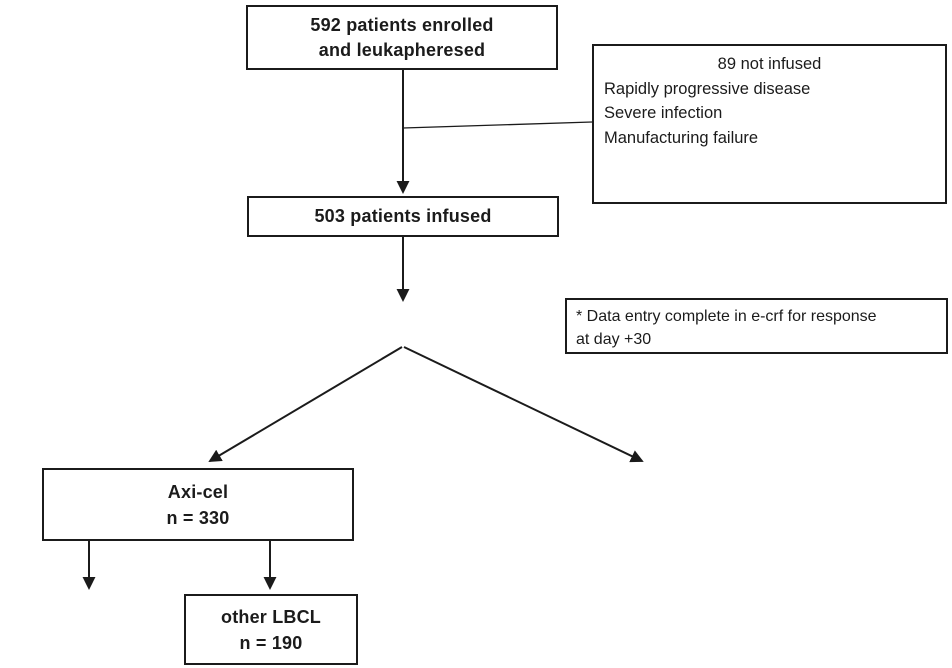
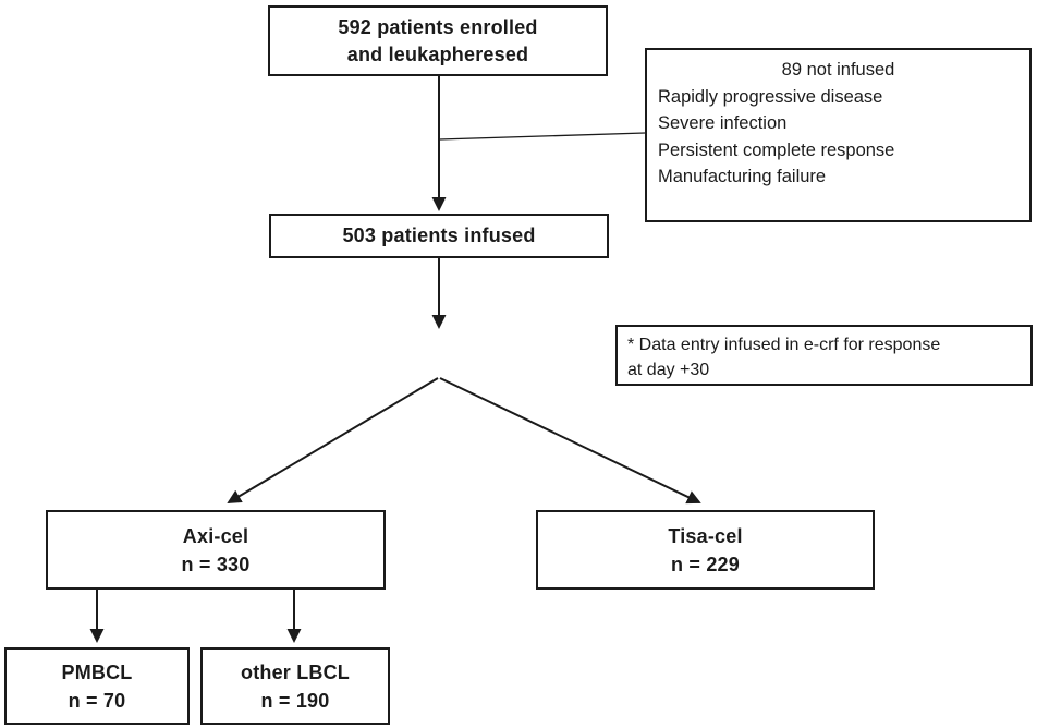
  592 patients enrolled
  and leukapheresed
  89 not infused
  Rapidly progressive disease
  Severe infection
+ Persistent complete response
  Manufacturing failure
  503 patients infused
- * Data entry complete in e-crf for response
+ * Data entry infused in e-crf for response
  at day +30
  Axi-cel
  n = 330
+ Tisa-cel
+ n = 229
+ PMBCL
+ n = 70
  other LBCL
  n = 190
